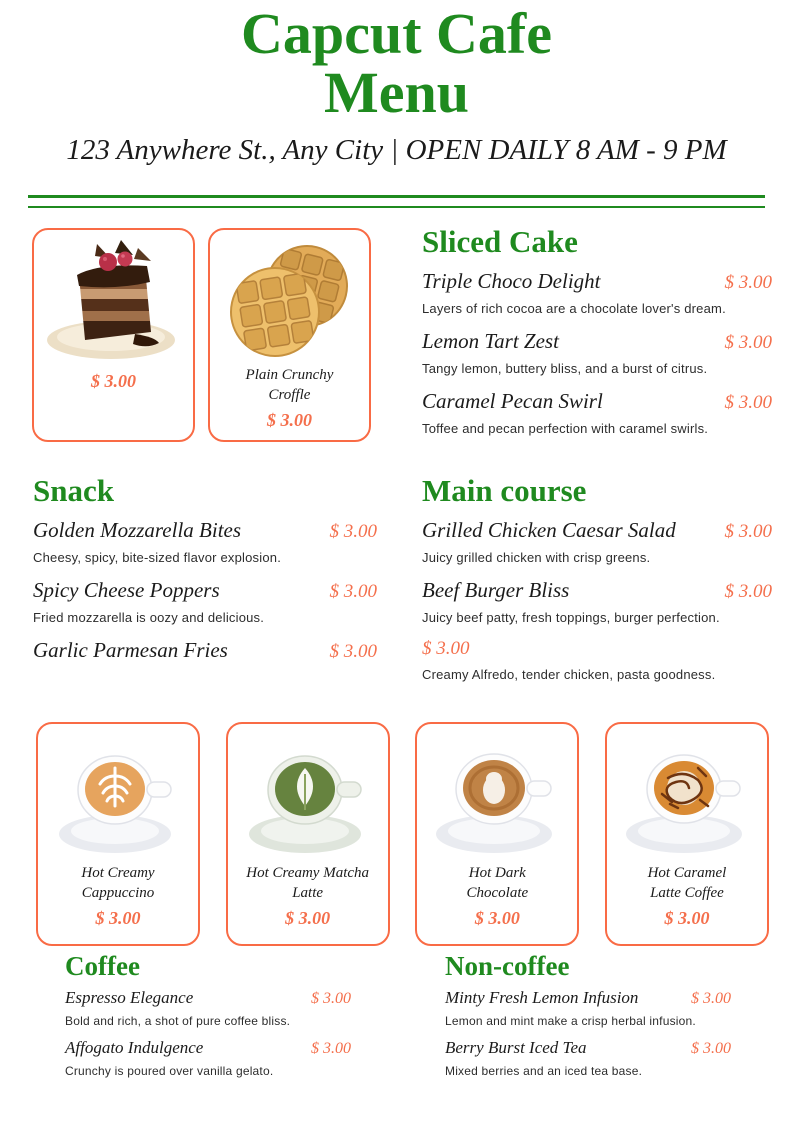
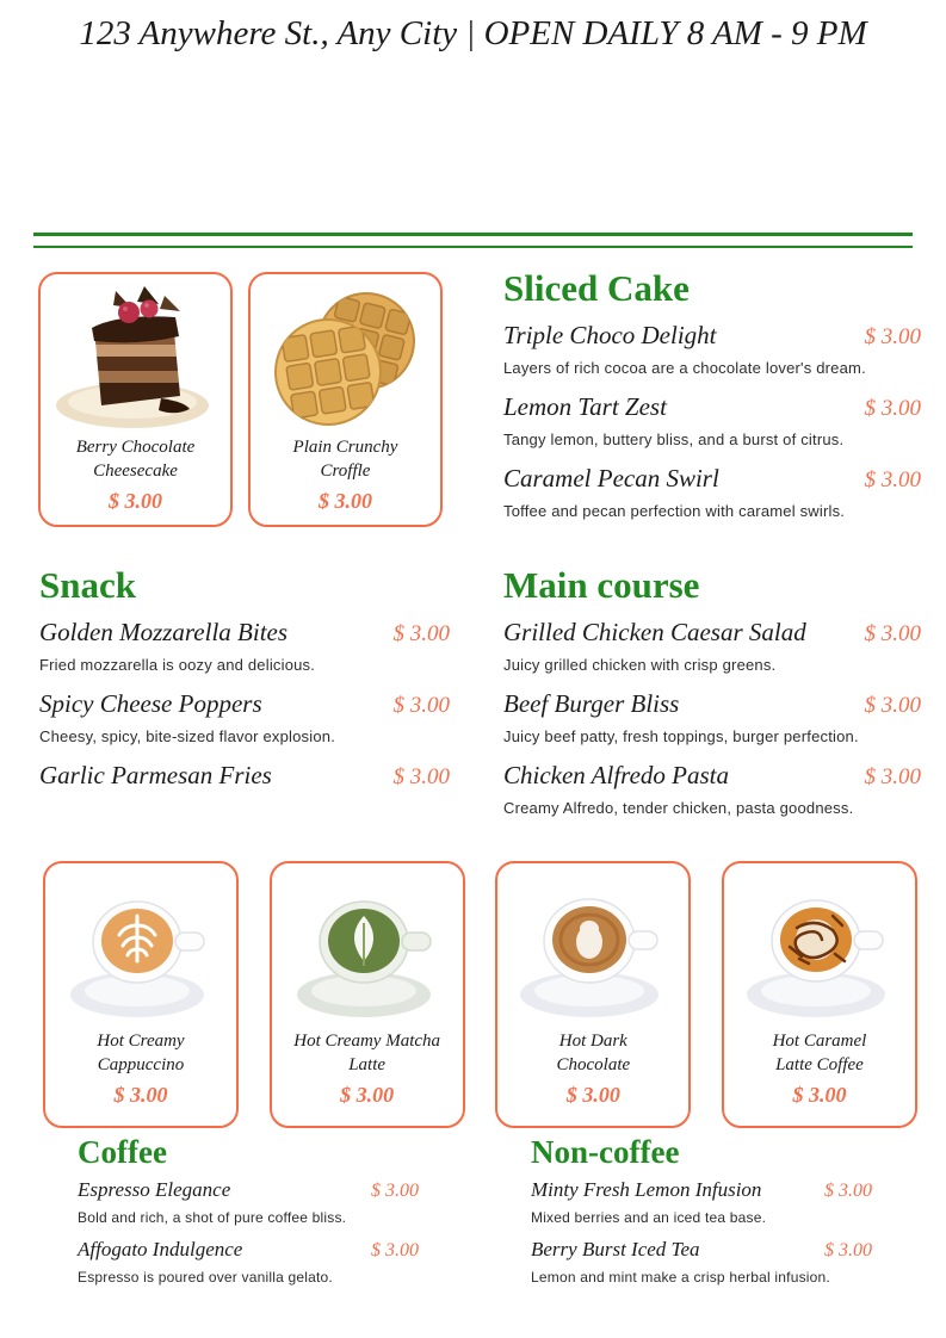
- Capcut Cafe
- Menu
  123 Anywhere St., Any City | OPEN DAILY 8 AM - 9 PM
+ Berry Chocolate
+ Cheesecake
  $ 3.00
  Plain Crunchy
  Croffle
  $ 3.00
  Sliced Cake
  Triple Choco Delight
  $ 3.00
  Layers of rich cocoa are a chocolate lover's dream.
  Lemon Tart Zest
  $ 3.00
  Tangy lemon, buttery bliss, and a burst of citrus.
  Caramel Pecan Swirl
  $ 3.00
  Toffee and pecan perfection with caramel swirls.
  Snack
  Golden Mozzarella Bites
  $ 3.00
- Cheesy, spicy, bite-sized flavor explosion.
+ Fried mozzarella is oozy and delicious.
  Spicy Cheese Poppers
  $ 3.00
- Fried mozzarella is oozy and delicious.
+ Cheesy, spicy, bite-sized flavor explosion.
  Garlic Parmesan Fries
  $ 3.00
  Main course
  Grilled Chicken Caesar Salad
  $ 3.00
  Juicy grilled chicken with crisp greens.
  Beef Burger Bliss
  $ 3.00
  Juicy beef patty, fresh toppings, burger perfection.
+ Chicken Alfredo Pasta
  $ 3.00
  Creamy Alfredo, tender chicken, pasta goodness.
  Hot Creamy
  Cappuccino
  $ 3.00
  Hot Creamy Matcha
  Latte
  $ 3.00
  Hot Dark
  Chocolate
  $ 3.00
  Hot Caramel
  Latte Coffee
  $ 3.00
  Coffee
  Espresso Elegance
  $ 3.00
  Bold and rich, a shot of pure coffee bliss.
  Affogato Indulgence
  $ 3.00
- Crunchy is poured over vanilla gelato.
+ Espresso is poured over vanilla gelato.
  Non-coffee
  Minty Fresh Lemon Infusion
  $ 3.00
- Lemon and mint make a crisp herbal infusion.
+ Mixed berries and an iced tea base.
  Berry Burst Iced Tea
  $ 3.00
- Mixed berries and an iced tea base.
+ Lemon and mint make a crisp herbal infusion.
